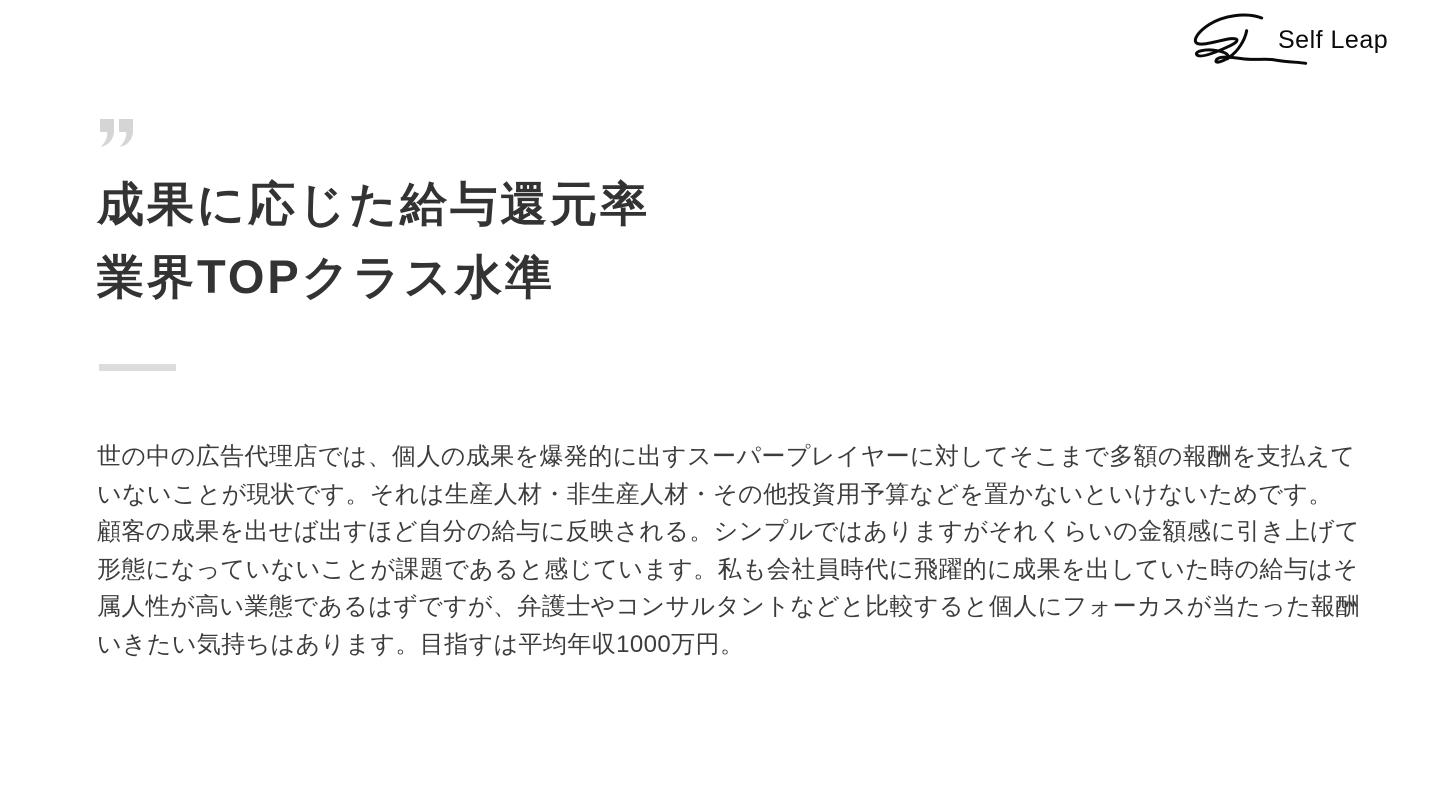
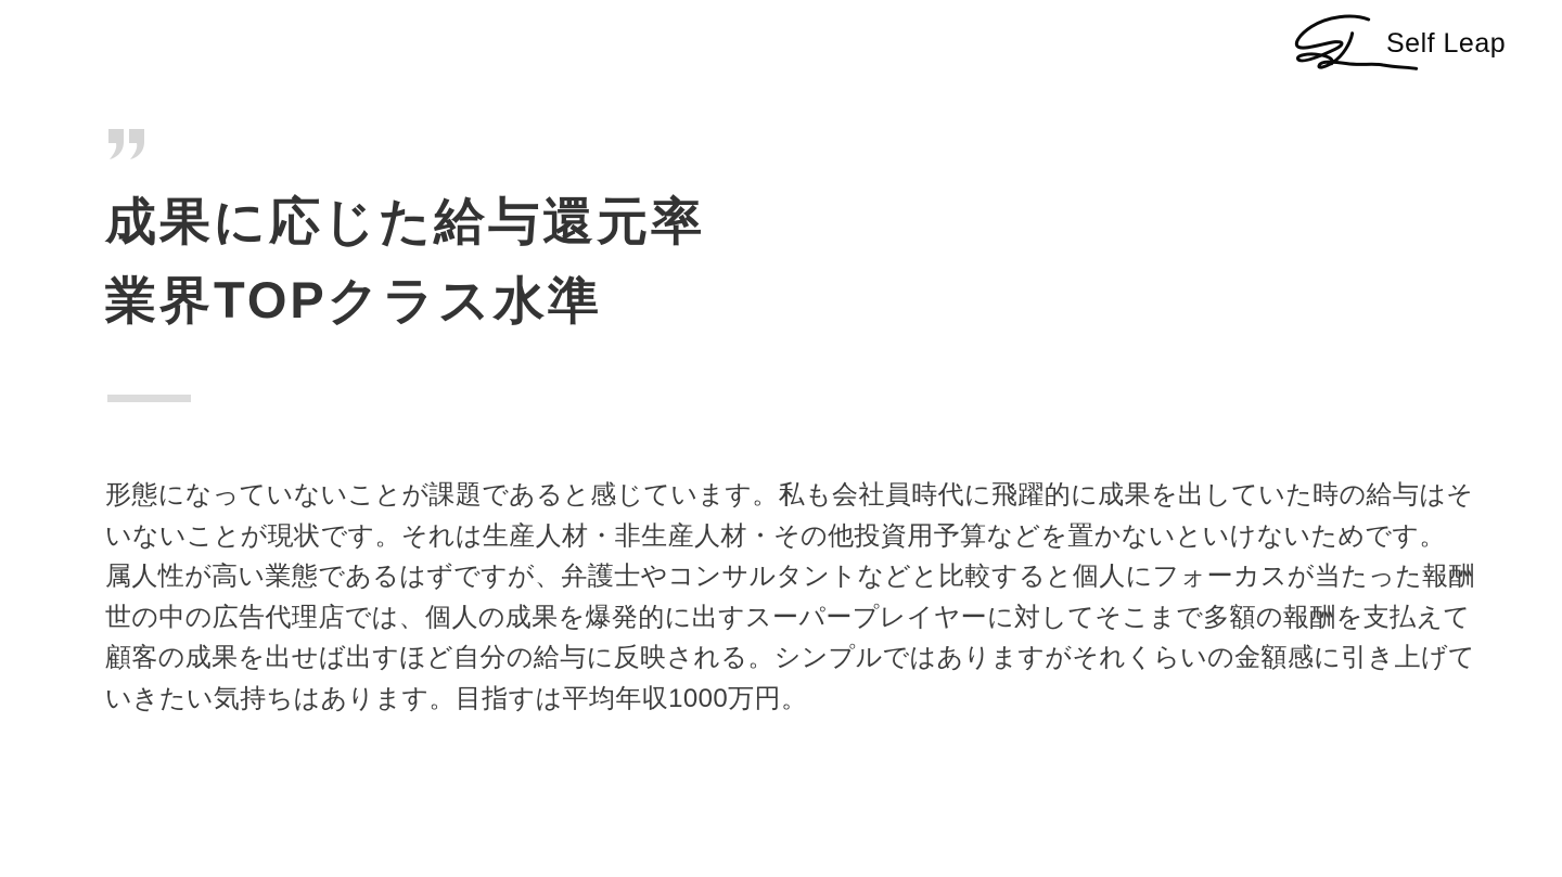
  Self Leap
  成果に応じた給与還元率
  業界TOPクラス水準
- 世の中の広告代理店では、個人の成果を爆発的に出すスーパープレイヤーに対してそこまで多額の報酬を支払えて
+ 形態になっていないことが課題であると感じています。私も会社員時代に飛躍的に成果を出していた時の給与はそ
  いないことが現状です。それは生産人材・非生産人材・その他投資用予算などを置かないといけないためです。
- 顧客の成果を出せば出すほど自分の給与に反映される。シンプルではありますがそれくらいの金額感に引き上げて
+ 属人性が高い業態であるはずですが、弁護士やコンサルタントなどと比較すると個人にフォーカスが当たった報酬
- 形態になっていないことが課題であると感じています。私も会社員時代に飛躍的に成果を出していた時の給与はそ
+ 世の中の広告代理店では、個人の成果を爆発的に出すスーパープレイヤーに対してそこまで多額の報酬を支払えて
- 属人性が高い業態であるはずですが、弁護士やコンサルタントなどと比較すると個人にフォーカスが当たった報酬
+ 顧客の成果を出せば出すほど自分の給与に反映される。シンプルではありますがそれくらいの金額感に引き上げて
  いきたい気持ちはあります。目指すは平均年収1000万円。
